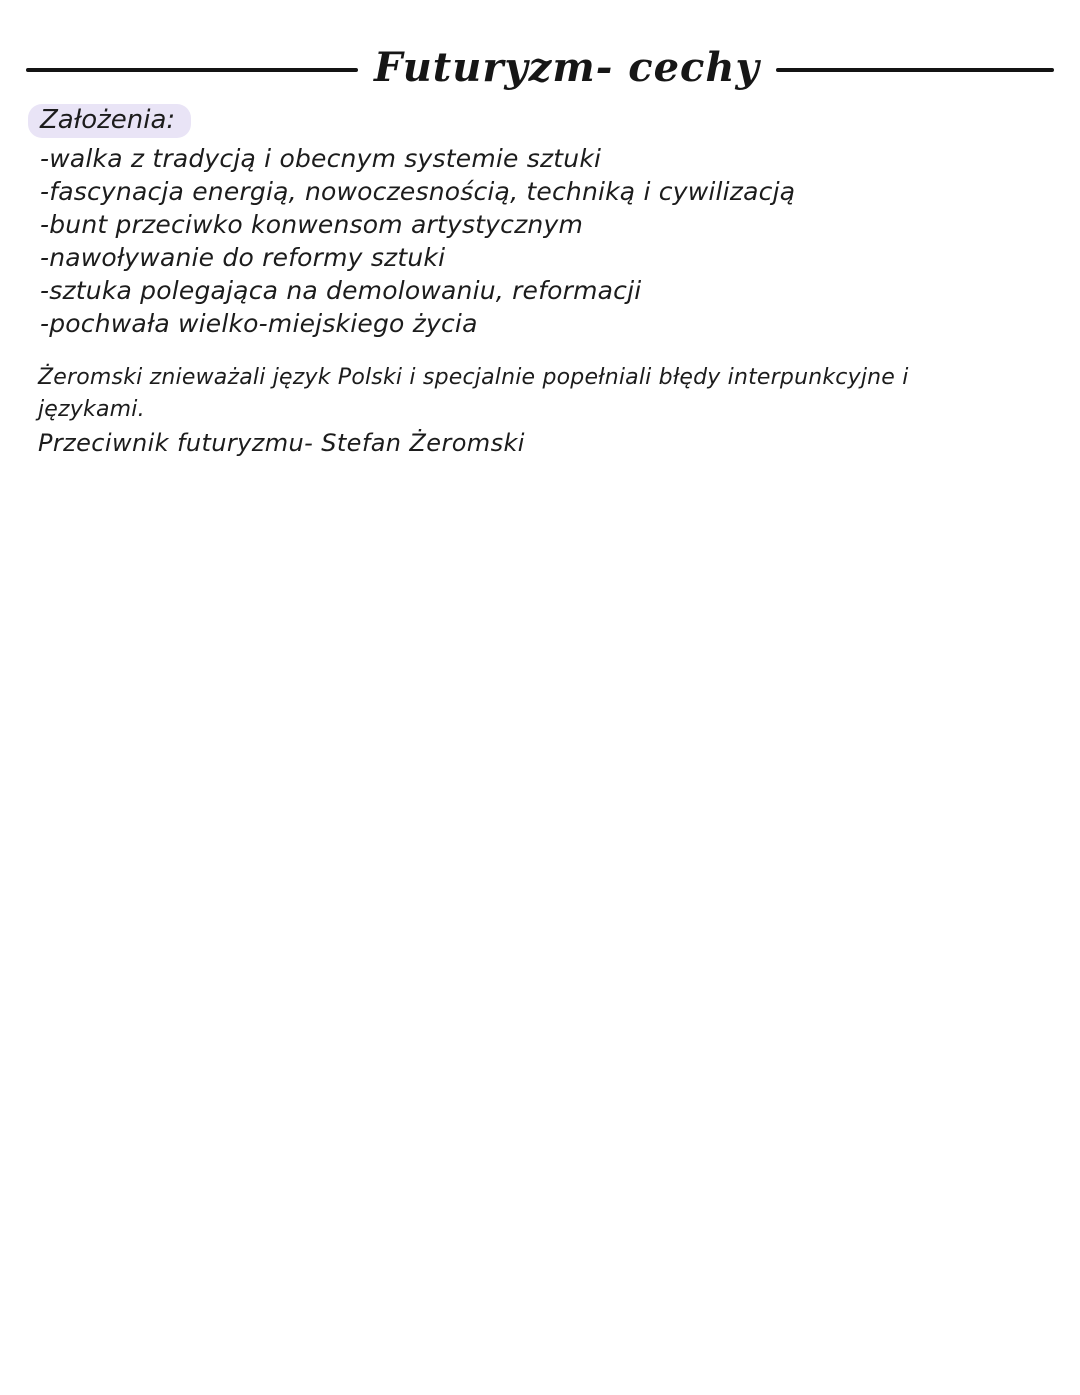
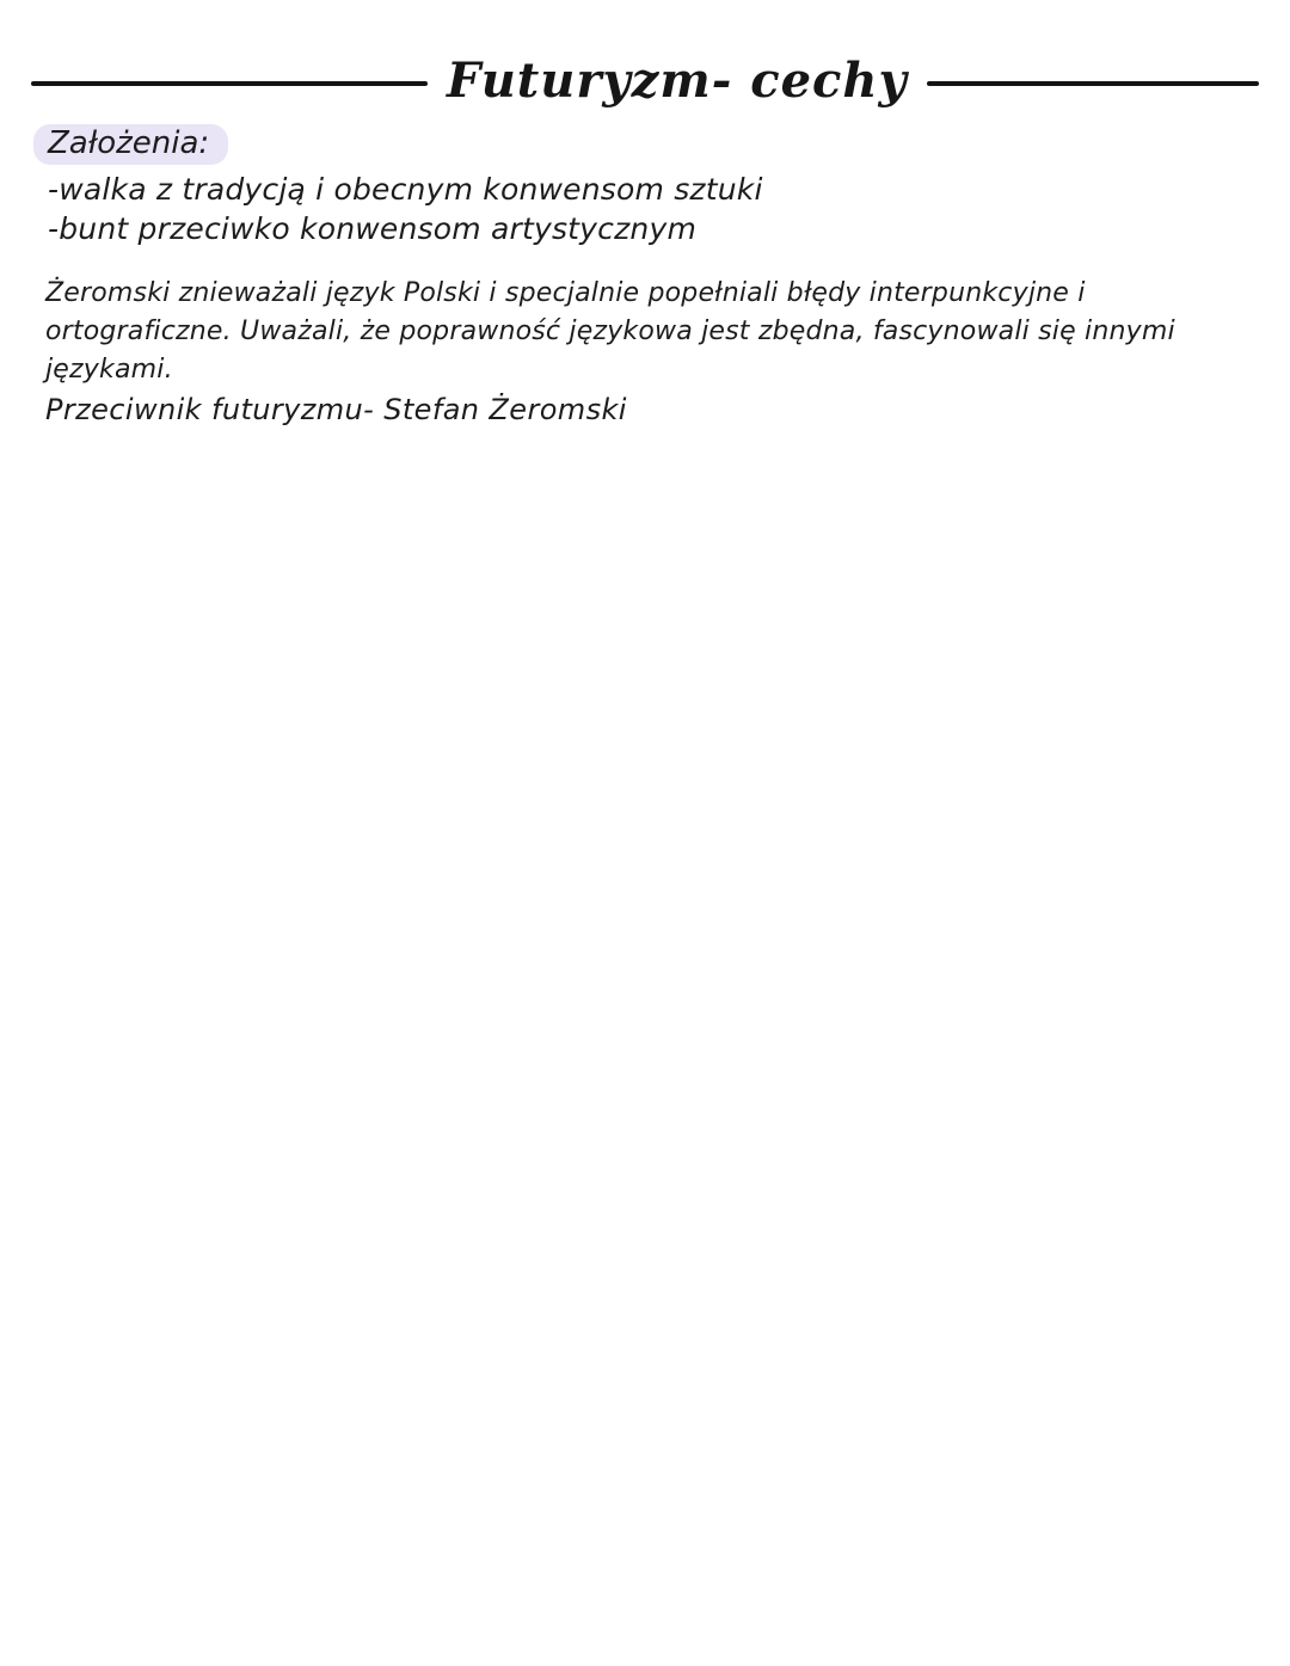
  Futuryzm- cechy
  Założenia:
- -walka z tradycją i obecnym systemie sztuki
+ -walka z tradycją i obecnym konwensom sztuki
- -fascynacja energią, nowoczesnością, techniką i cywilizacją
  -bunt przeciwko konwensom artystycznym
- -nawoływanie do reformy sztuki
- -sztuka polegająca na demolowaniu, reformacji
- -pochwała wielko-miejskiego życia
  Żeromski znieważali język Polski i specjalnie popełniali błędy interpunkcyjne i
+ ortograficzne. Uważali, że poprawność językowa jest zbędna, fascynowali się innymi
  językami.
  Przeciwnik futuryzmu- Stefan Żeromski
